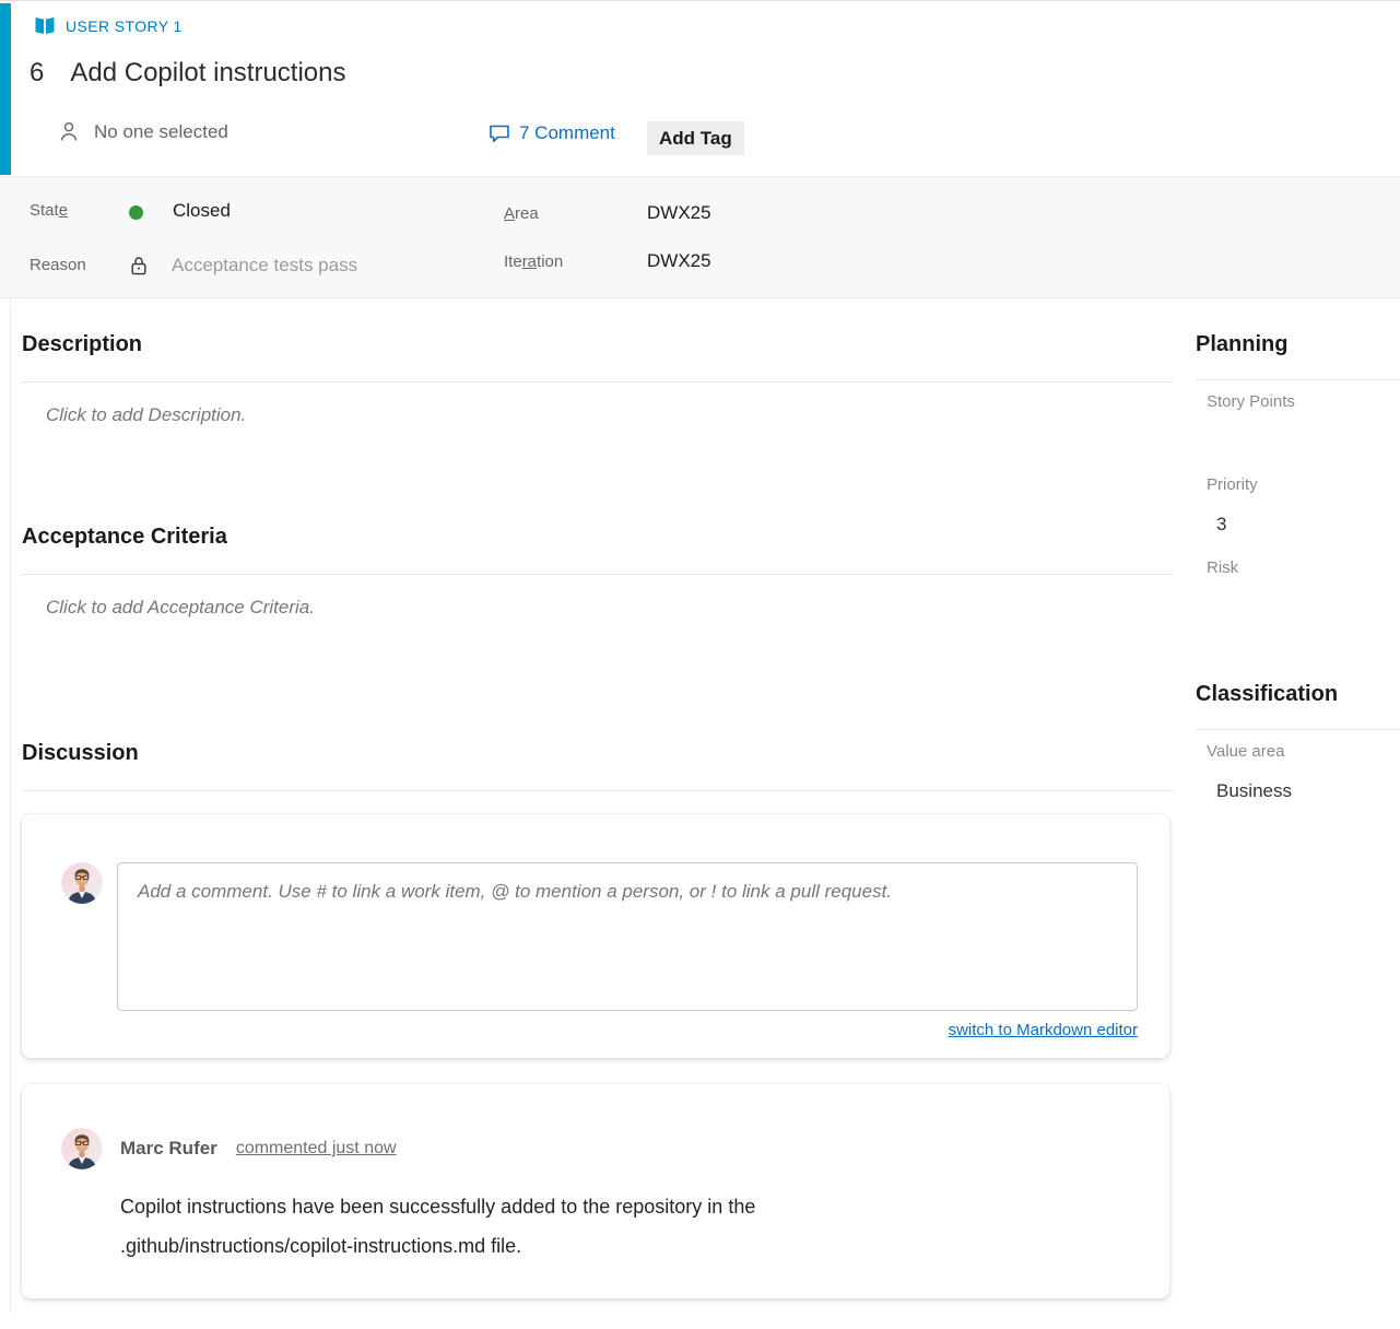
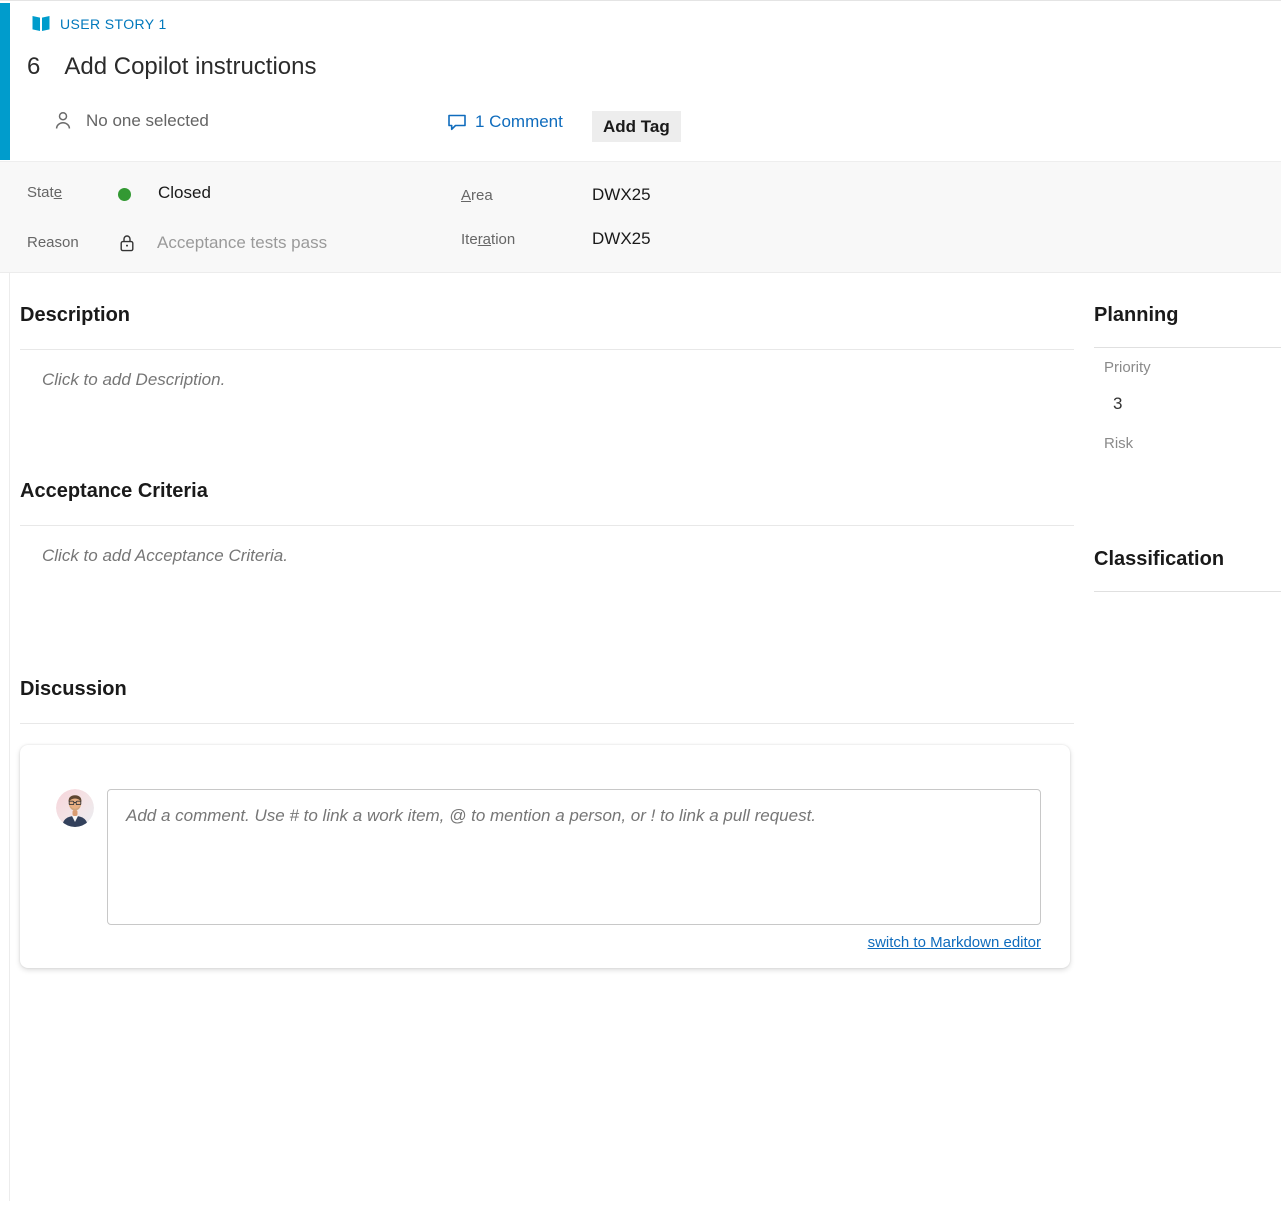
  USER STORY 1
  6
  Add Copilot instructions
  No one selected
- 7 Comment
+ 1 Comment
  Add Tag
  State
  Closed
  Reason
  Acceptance tests pass
  Area
  DWX25
  Iteration
  DWX25
  Description
  Click to add Description.
  Acceptance Criteria
  Click to add Acceptance Criteria.
  Discussion
  Add a comment. Use # to link a work item, @ to mention a person, or ! to link a pull request.
  switch to Markdown editor
- Marc Rufer
- commented just now
- Copilot instructions have been successfully added to the repository in the .github/instructions/copilot-instructions.md file.
  Planning
- Story Points
  Priority
  3
  Risk
  Classification
- Value area
- Business
